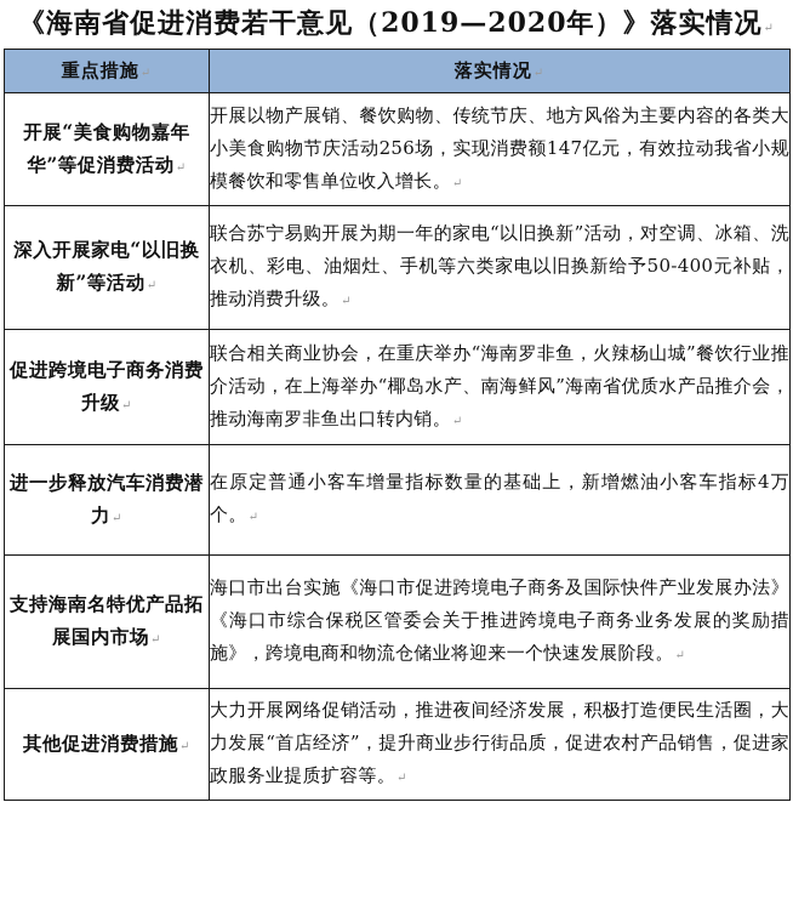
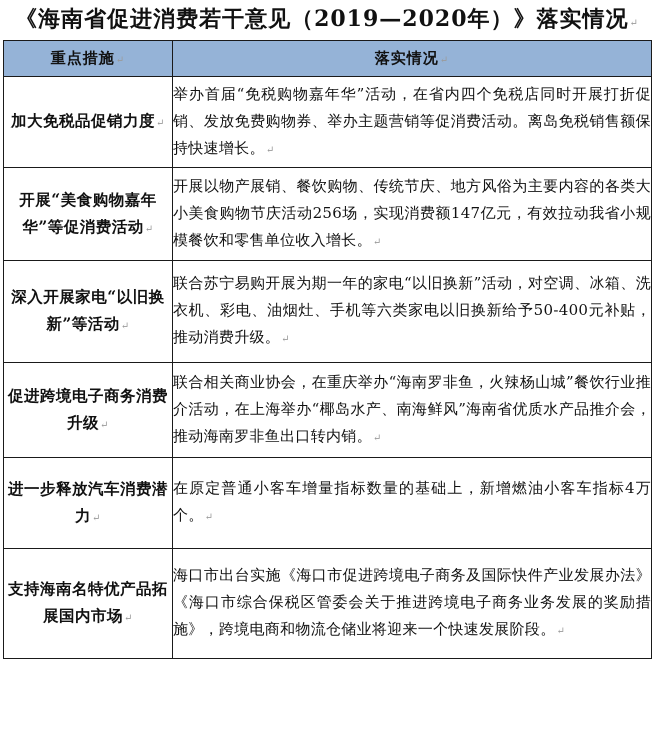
  《海南省促进消费若干意见（2019—2020年）》落实情况↵
  重点措施↵	落实情况↵
+ 加大免税品促销力度↵	举办首届“免税购物嘉年华”活动，在省内四个免税店同时开展打折促销、发放免费购物券、举办主题营销等促消费活动。离岛免税销售额保持快速增长。↵
  开展“美食购物嘉年华”等促消费活动↵	开展以物产展销、餐饮购物、传统节庆、地方风俗为主要内容的各类大小美食购物节庆活动256场，实现消费额147亿元，有效拉动我省小规模餐饮和零售单位收入增长。↵
  深入开展家电“以旧换新”等活动↵	联合苏宁易购开展为期一年的家电“以旧换新”活动，对空调、冰箱、洗衣机、彩电、油烟灶、手机等六类家电以旧换新给予50-400元补贴，推动消费升级。↵
  促进跨境电子商务消费升级↵	联合相关商业协会，在重庆举办“海南罗非鱼，火辣杨山城”餐饮行业推介活动，在上海举办“椰岛水产、南海鲜风”海南省优质水产品推介会，推动海南罗非鱼出口转内销。↵
  进一步释放汽车消费潜力↵	在原定普通小客车增量指标数量的基础上，新增燃油小客车指标4万个。↵
  支持海南名特优产品拓展国内市场↵	海口市出台实施《海口市促进跨境电子商务及国际快件产业发展办法》《海口市综合保税区管委会关于推进跨境电子商务业务发展的奖励措施》，跨境电商和物流仓储业将迎来一个快速发展阶段。↵
- 其他促进消费措施↵	大力开展网络促销活动，推进夜间经济发展，积极打造便民生活圈，大力发展“首店经济”，提升商业步行街品质，促进农村产品销售，促进家政服务业提质扩容等。↵
